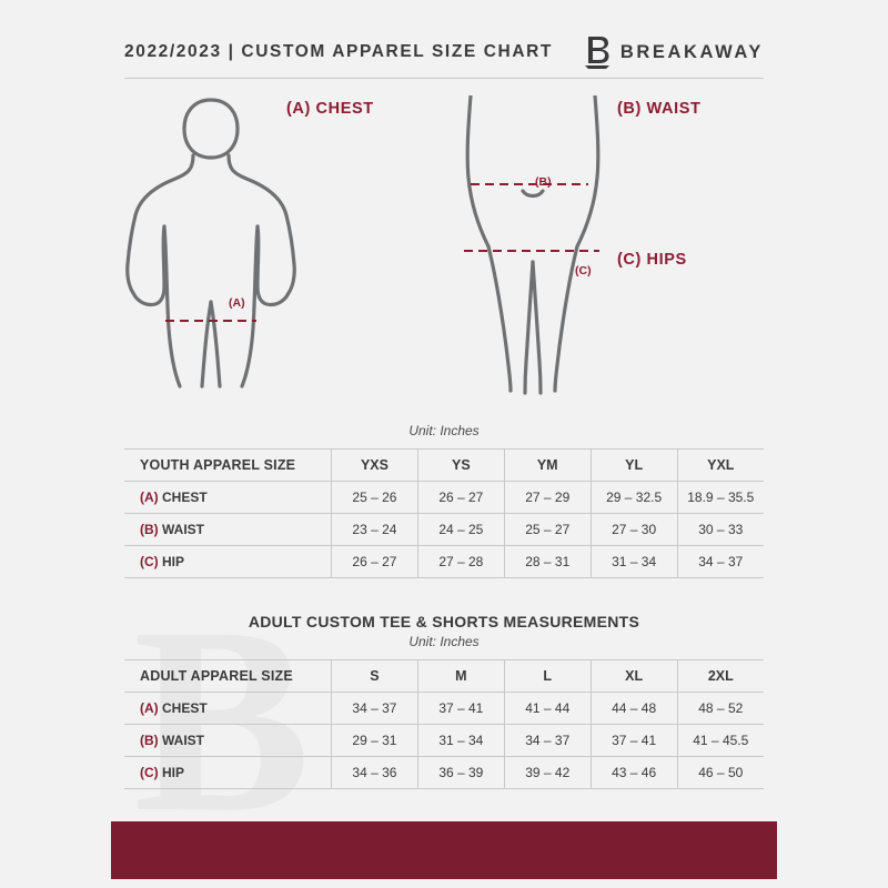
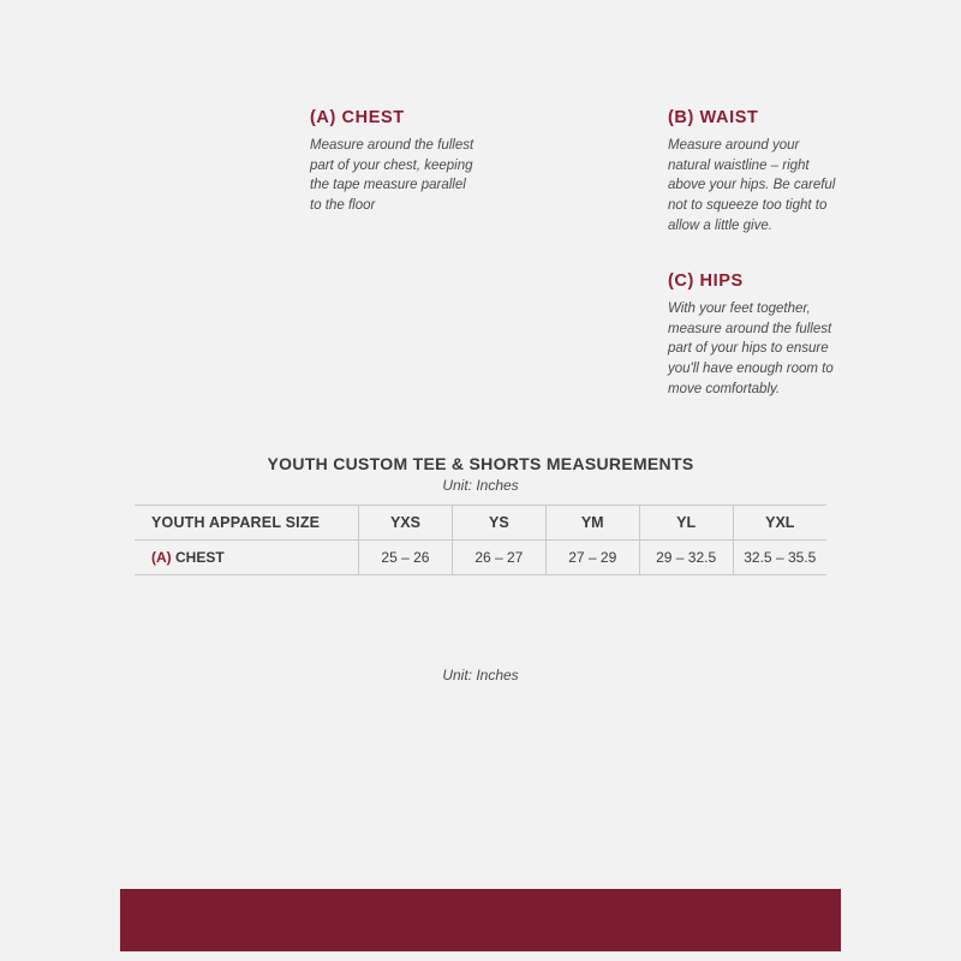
- B
- 2022/2023 | CUSTOM APPAREL SIZE CHART
- BREAKAWAY
- (A)
- (B)
- (C)
  (A) CHEST
+ Measure around the fullest part of your chest, keeping the tape measure parallel to the floor
  (B) WAIST
+ Measure around your natural waistline – right above your hips. Be careful not to squeeze too tight to allow a little give.
  (C) HIPS
+ With your feet together, measure around the fullest part of your hips to ensure you'll have enough room to move comfortably.
+ YOUTH CUSTOM TEE & SHORTS MEASUREMENTS
  Unit: Inches
  YOUTH APPAREL SIZE	YXS	YS	YM	YL	YXL
- (A) CHEST	25 – 26	26 – 27	27 – 29	29 – 32.5	18.9 – 35.5
+ (A) CHEST	25 – 26	26 – 27	27 – 29	29 – 32.5	32.5 – 35.5
- (B) WAIST	23 – 24	24 – 25	25 – 27	27 – 30	30 – 33
- (C) HIP	26 – 27	27 – 28	28 – 31	31 – 34	34 – 37
- ADULT CUSTOM TEE & SHORTS MEASUREMENTS
  Unit: Inches
- ADULT APPAREL SIZE	S	M	L	XL	2XL
- (A) CHEST	34 – 37	37 – 41	41 – 44	44 – 48	48 – 52
- (B) WAIST	29 – 31	31 – 34	34 – 37	37 – 41	41 – 45.5
- (C) HIP	34 – 36	36 – 39	39 – 42	43 – 46	46 – 50
